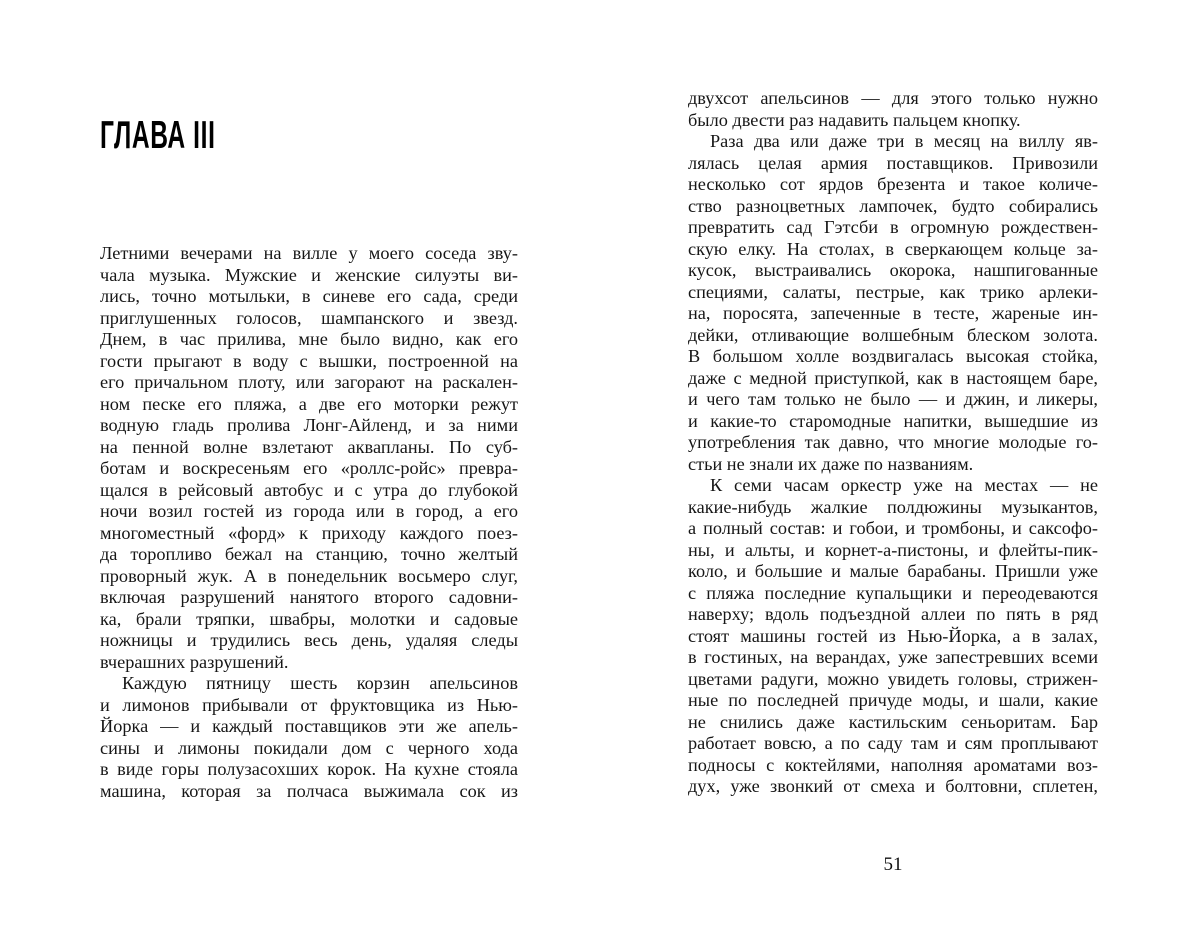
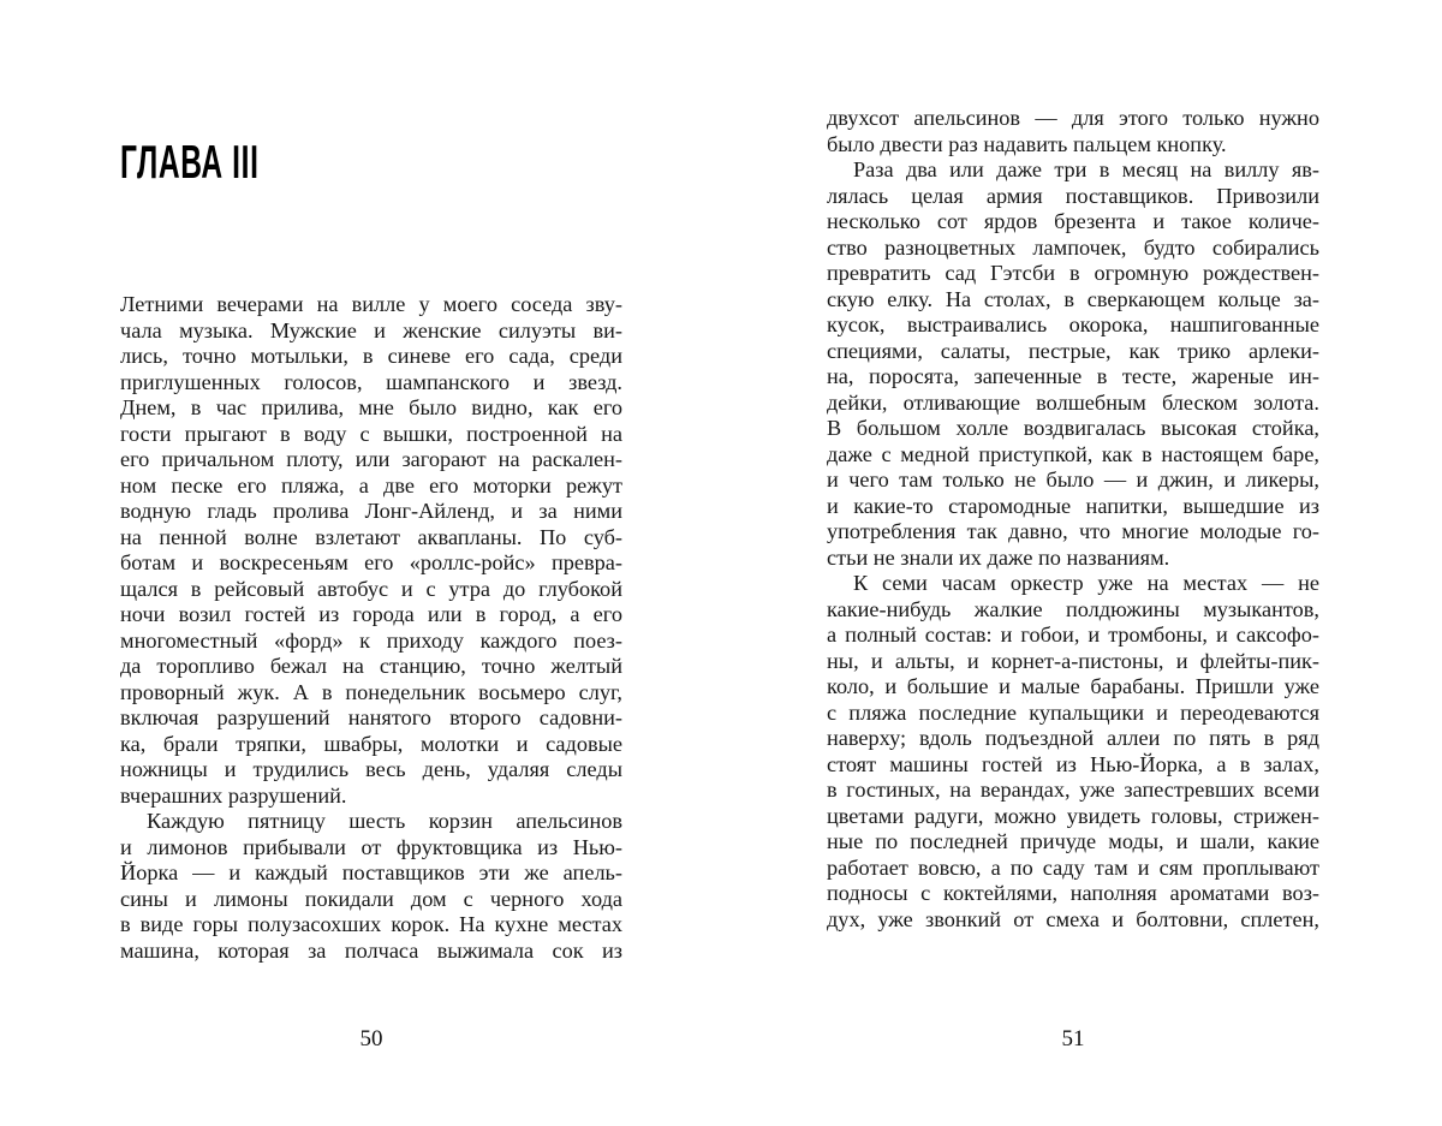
  ГЛАВА III
  Летними вечерами на вилле у моего соседа зву-
  чала музыка. Мужские и женские силуэты ви-
  лись, точно мотыльки, в синеве его сада, среди
  приглушенных голосов, шампанского и звезд.
  Днем, в час прилива, мне было видно, как его
  гости прыгают в воду с вышки, построенной на
  его причальном плоту, или загорают на раскален-
  ном песке его пляжа, а две его моторки режут
  водную гладь пролива Лонг-Айленд, и за ними
  на пенной волне взлетают аквапланы. По суб-
  ботам и воскресеньям его «роллс-ройс» превра-
  щался в рейсовый автобус и с утра до глубокой
  ночи возил гостей из города или в город, а его
  многоместный «форд» к приходу каждого поез-
  да торопливо бежал на станцию, точно желтый
  проворный жук. А в понедельник восьмеро слуг,
  включая разрушений нанятого второго садовни-
  ка, брали тряпки, швабры, молотки и садовые
  ножницы и трудились весь день, удаляя следы
  вчерашних разрушений.
  Каждую пятницу шесть корзин апельсинов
  и лимонов прибывали от фруктовщика из Нью-
  Йорка — и каждый поставщиков эти же апель-
  сины и лимоны покидали дом с черного хода
- в виде горы полузасохших корок. На кухне стояла
+ в виде горы полузасохших корок. На кухне местах
  машина, которая за полчаса выжимала сок из
+ 50
  двухсот апельсинов — для этого только нужно
  было двести раз надавить пальцем кнопку.
  Раза два или даже три в месяц на виллу яв-
  лялась целая армия поставщиков. Привозили
  несколько сот ярдов брезента и такое количе-
  ство разноцветных лампочек, будто собирались
  превратить сад Гэтсби в огромную рождествен-
  скую елку. На столах, в сверкающем кольце за-
  кусок, выстраивались окорока, нашпигованные
  специями, салаты, пестрые, как трико арлеки-
  на, поросята, запеченные в тесте, жареные ин-
  дейки, отливающие волшебным блеском золота.
  В большом холле воздвигалась высокая стойка,
  даже с медной приступкой, как в настоящем баре,
  и чего там только не было — и джин, и ликеры,
  и какие-то старомодные напитки, вышедшие из
  употребления так давно, что многие молодые го-
  стьи не знали их даже по названиям.
  К семи часам оркестр уже на местах — не
  какие-нибудь жалкие полдюжины музыкантов,
  а полный состав: и гобои, и тромбоны, и саксофо-
  ны, и альты, и корнет-а-пистоны, и флейты-пик-
  коло, и большие и малые барабаны. Пришли уже
  с пляжа последние купальщики и переодеваются
  наверху; вдоль подъездной аллеи по пять в ряд
  стоят машины гостей из Нью-Йорка, а в залах,
  в гостиных, на верандах, уже запестревших всеми
  цветами радуги, можно увидеть головы, стрижен-
  ные по последней причуде моды, и шали, какие
- не снились даже кастильским сеньоритам. Бар
  работает вовсю, а по саду там и сям проплывают
  подносы с коктейлями, наполняя ароматами воз-
  дух, уже звонкий от смеха и болтовни, сплетен,
  51
